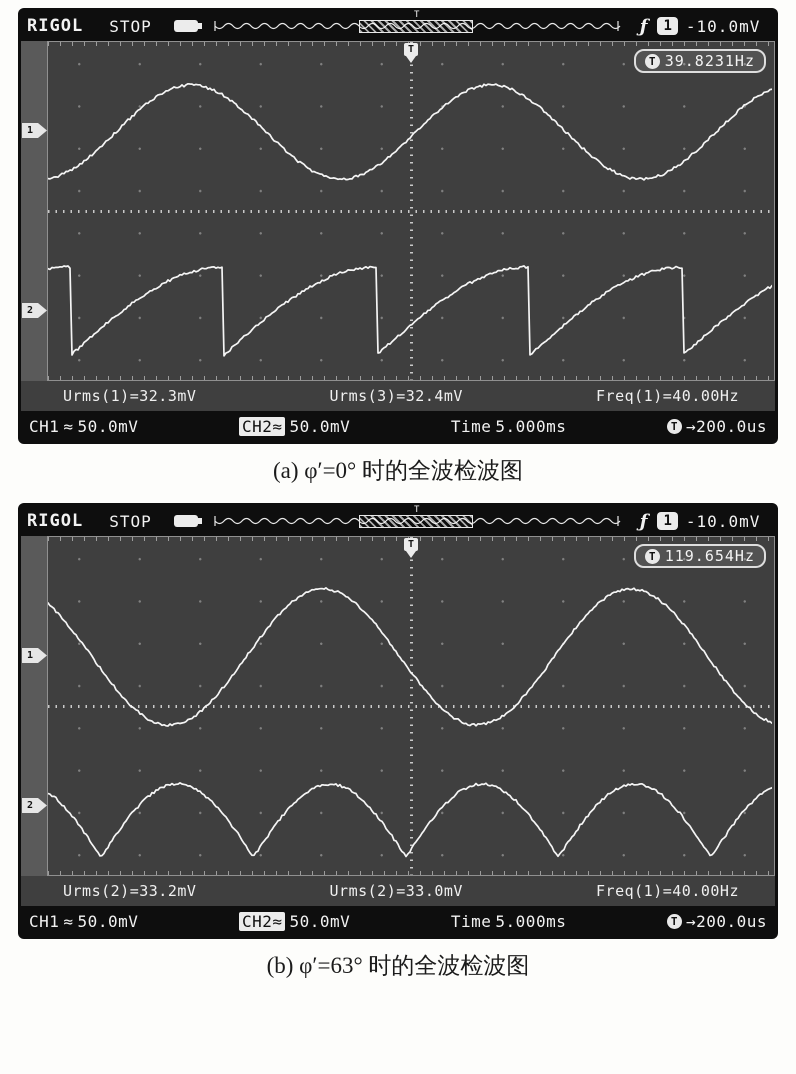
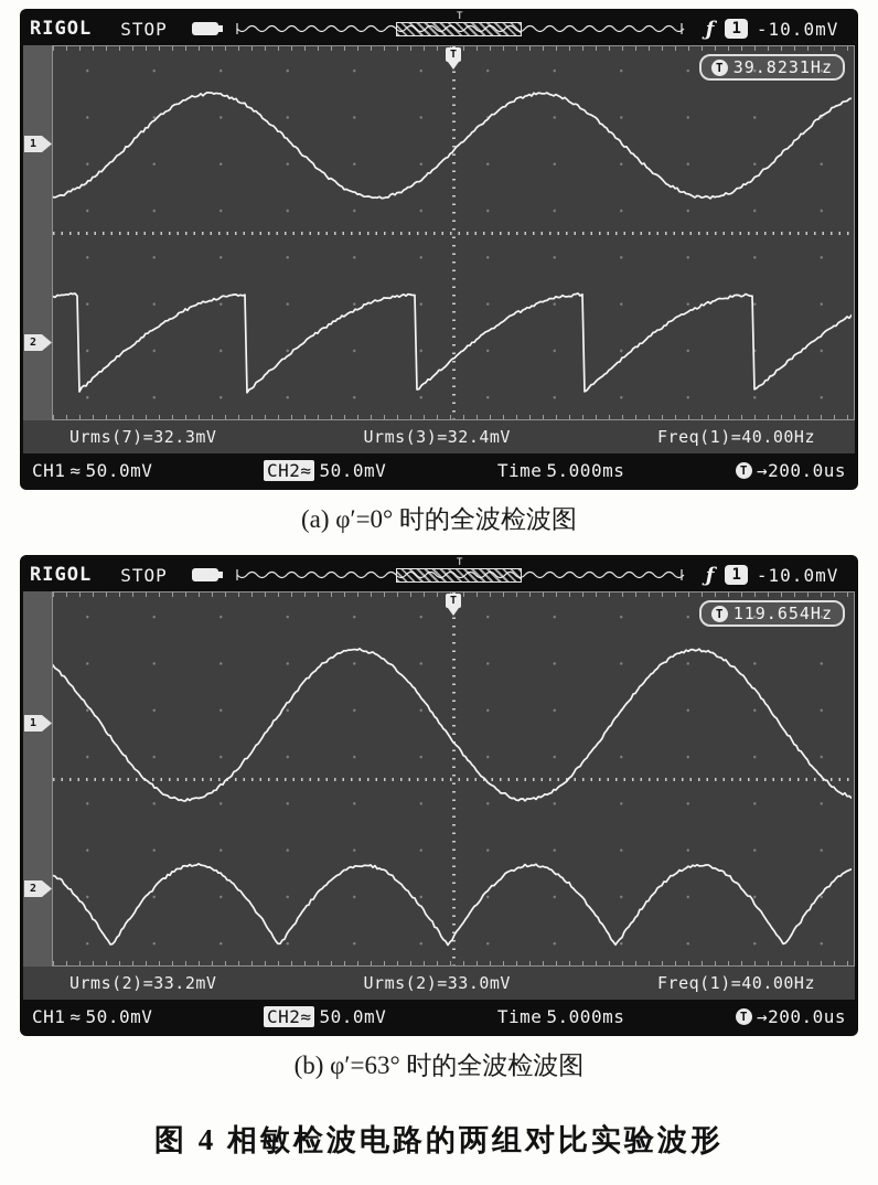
  RIGOL
  STOP
  T
  ƒ
  1
  -10.0mV
  1
  2
  T
  T
  39.8231Hz
- Urms(1)=32.3mV
+ Urms(7)=32.3mV
  Urms(3)=32.4mV
  Freq(1)=40.00Hz
  CH1
  ≈
  50.0mV
  CH2≈
  50.0mV
  Time
  5.000ms
  T
  →200.0us
  (a) φ′=0° 时的全波检波图
  RIGOL
  STOP
  T
  ƒ
  1
  -10.0mV
  1
  2
  T
  T
  119.654Hz
  Urms(2)=33.2mV
  Urms(2)=33.0mV
  Freq(1)=40.00Hz
  CH1
  ≈
  50.0mV
  CH2≈
  50.0mV
  Time
  5.000ms
  T
  →200.0us
  (b) φ′=63° 时的全波检波图
+ 图 4 相敏检波电路的两组对比实验波形
